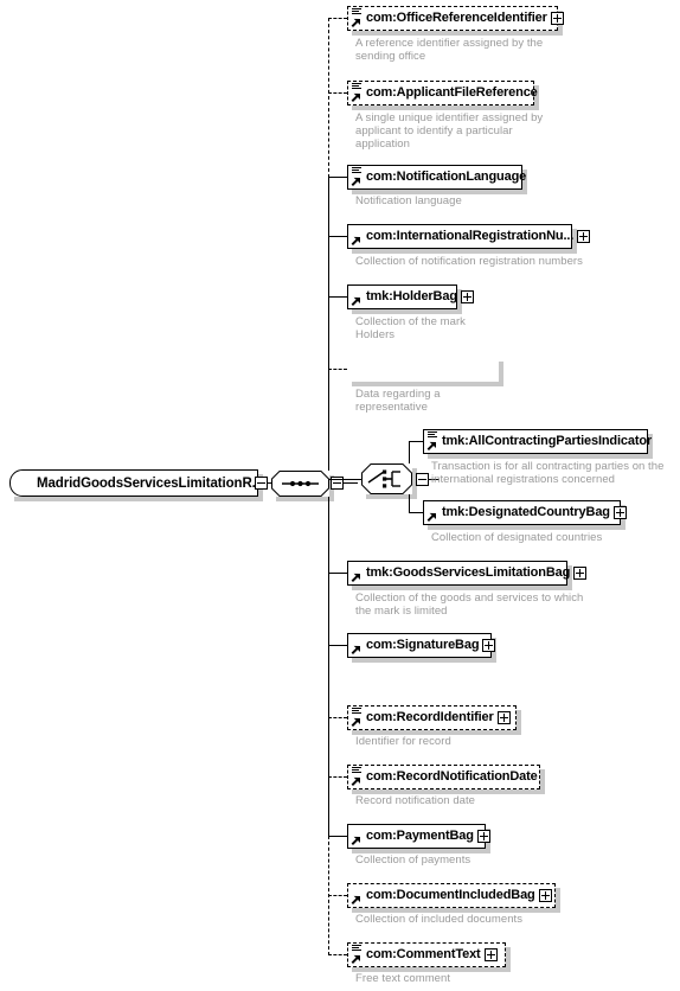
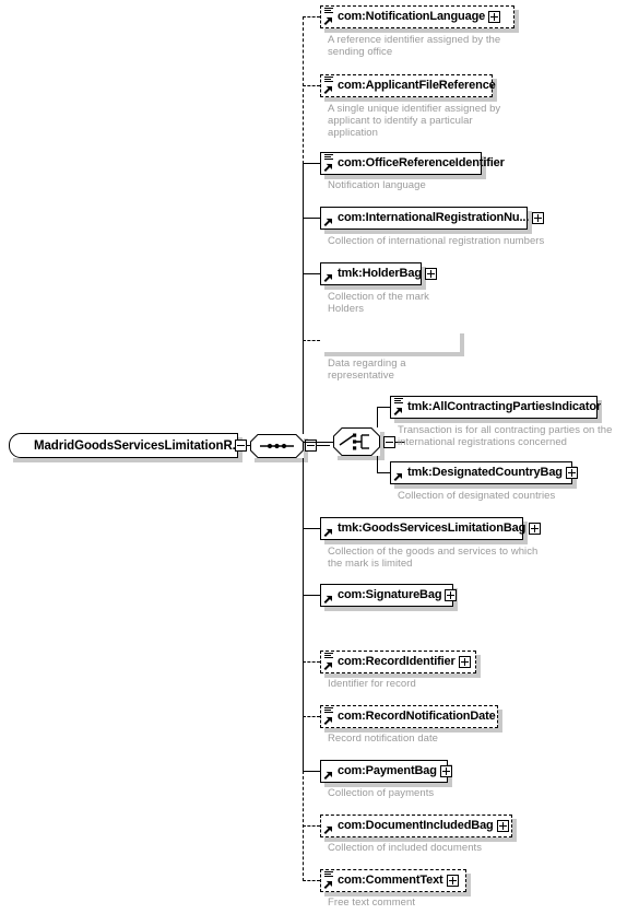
  MadridGoodsServicesLimitationR
- com:OfficeReferenceIdentifier
+ com:NotificationLanguage
  A reference identifier assigned by the
  sending office
  com:ApplicantFileReference
  A single unique identifier assigned by
  applicant to identify a particular
  application
- com:NotificationLanguage
+ com:OfficeReferenceIdentifier
  Notification language
  com:InternationalRegistrationNu...
- Collection of notification registration numbers
+ Collection of international registration numbers
  tmk:HolderBag
  Collection of the mark
  Holders
  Data regarding a
  representative
  tmk:AllContractingPartiesIndicator
  Transaction is for all contracting parties on the
  international registrations concerned
  tmk:DesignatedCountryBag
  Collection of designated countries
  tmk:GoodsServicesLimitationBag
  Collection of the goods and services to which
  the mark is limited
  com:SignatureBag
  com:RecordIdentifier
  Identifier for record
  com:RecordNotificationDate
  Record notification date
  com:PaymentBag
  Collection of payments
  com:DocumentIncludedBag
  Collection of included documents
  com:CommentText
  Free text comment
